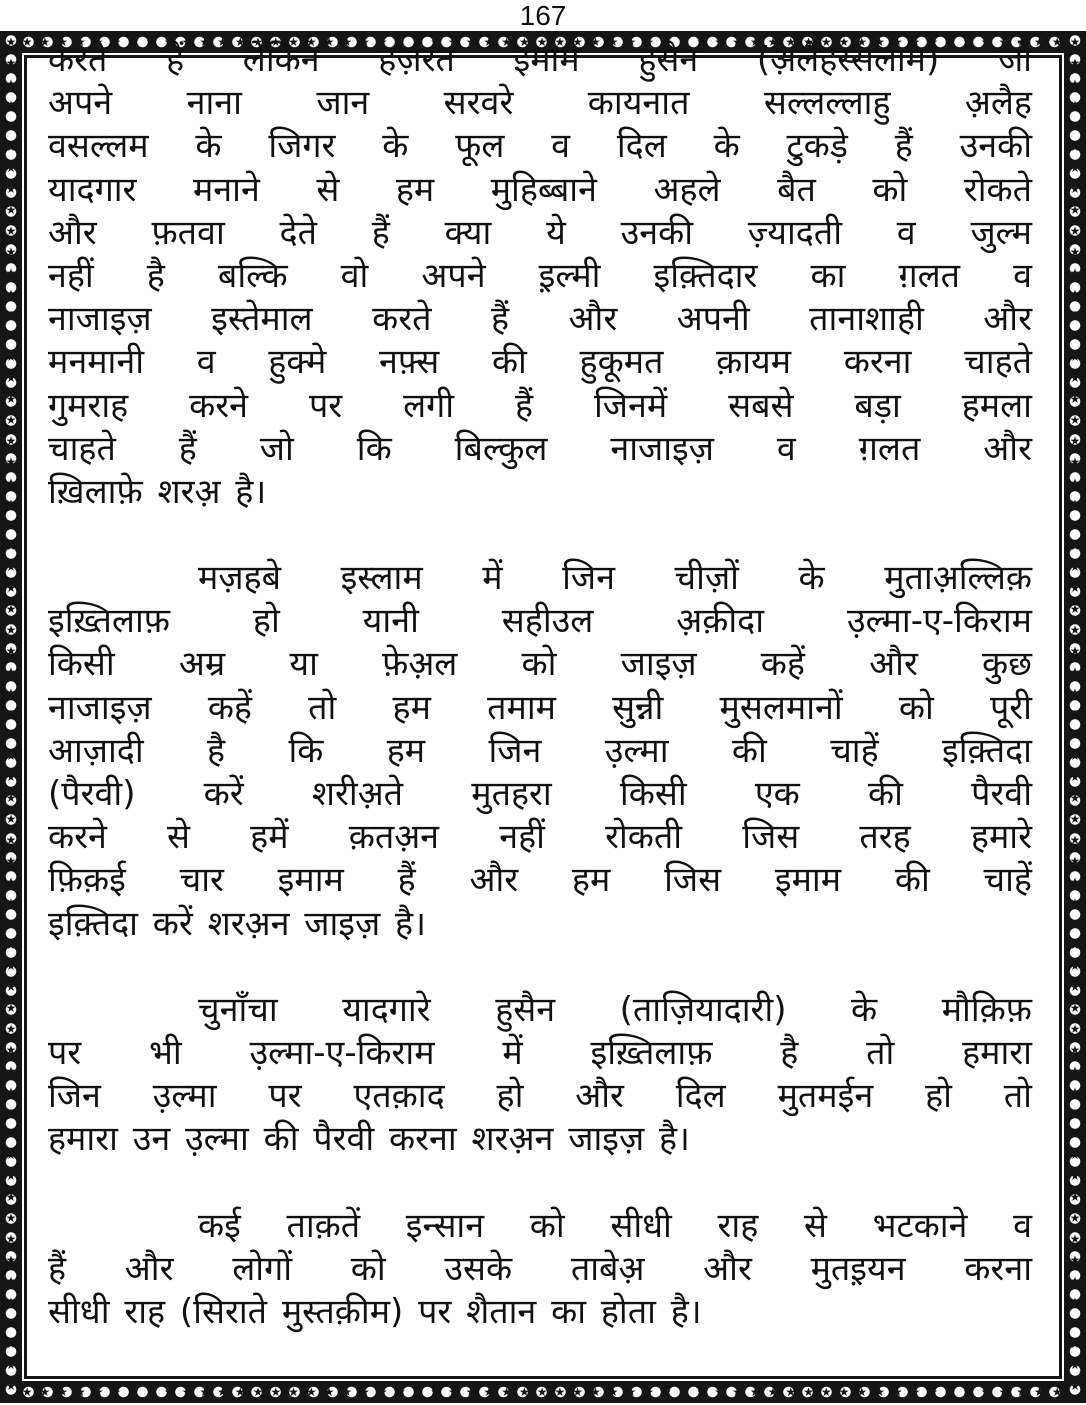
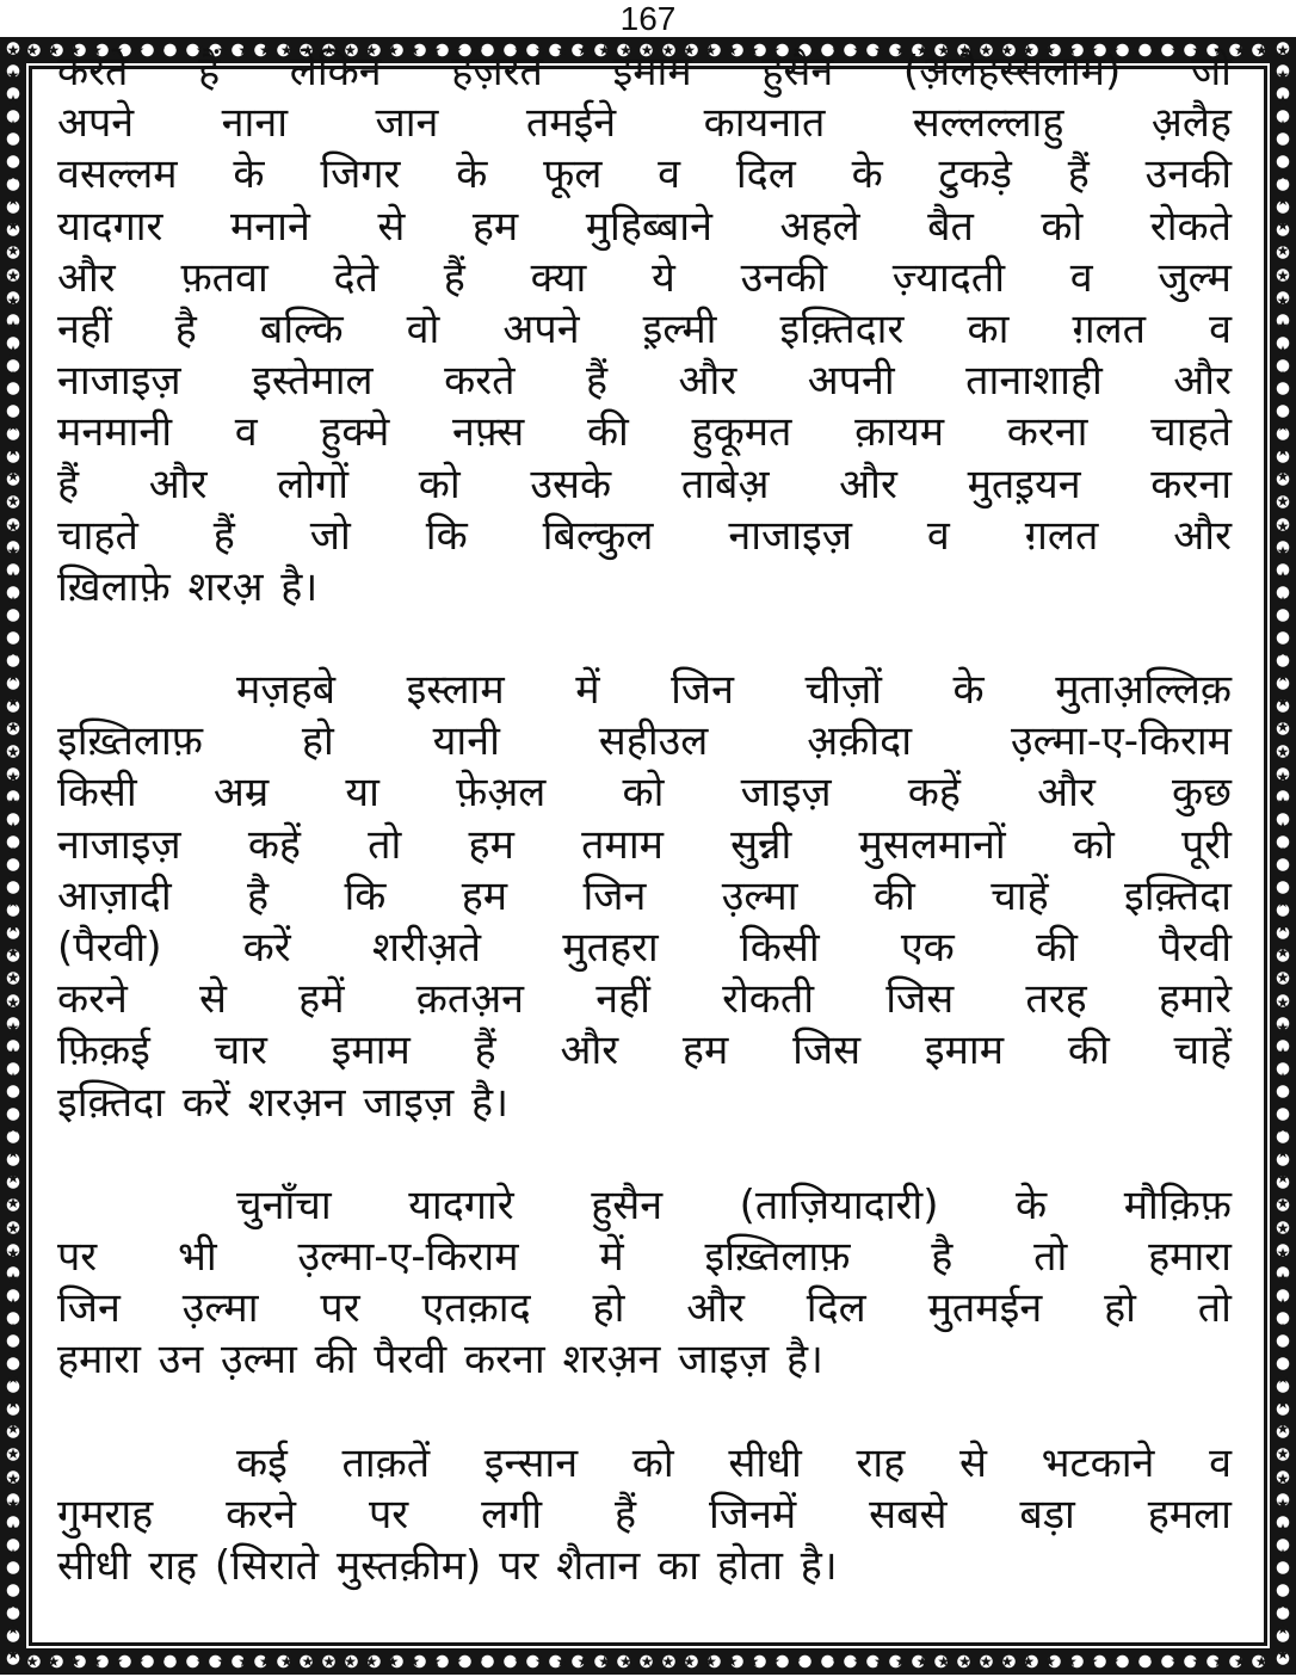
  167
  ★★★★★★★★★★★★★★★★★★★★★★★★★★★★★★★★★★★★★★★★★★★★★★★★★★★★★★★★★★★
  ★★★★★★★★★★★★★★★★★★★★★★★★★★★★★★★★★★★★★★★★★★★★★★★★★★★★★★★★★★★
  करते हैं लेकिन हज़रत इमाम हुसैन (अ़लैहस्सलाम) जो
- अपने नाना जान सरवरे कायनात सल्लल्लाहु अ़लैह
+ अपने नाना जान तमईने कायनात सल्लल्लाहु अ़लैह
  वसल्लम के जिगर के फूल व दिल के टुकड़े हैं उनकी
  यादगार मनाने से हम मुहिब्बाने अहले बैत को रोकते
  और फ़तवा देते हैं क्या ये उनकी ज़्यादती व जुल्म
  नहीं है बल्कि वो अपने इ़ल्मी इक़्तिदार का ग़लत व
  नाजाइज़ इस्तेमाल करते हैं और अपनी तानाशाही और
  मनमानी व हुक्मे नफ़्स की हुकूमत क़ायम करना चाहते
- गुमराह करने पर लगी हैं जिनमें सबसे बड़ा हमला
+ हैं और लोगों को उसके ताबेअ़ और मुतइ़यन करना
  चाहते हैं जो कि बिल्कुल नाजाइज़ व ग़लत और
  ख़िलाफ़े शरअ़ है।
  मज़हबे इस्लाम में जिन चीज़ों के मुताअ़ल्लिक़
  इख़्तिलाफ़ हो यानी सहीउल अ़क़ीदा उ़ल्मा-ए-किराम
  किसी अम्र या फ़ेअ़ल को जाइज़ कहें और कुछ
  नाजाइज़ कहें तो हम तमाम सुन्नी मुसलमानों को पूरी
  आज़ादी है कि हम जिन उ़ल्मा की चाहें इक़्तिदा
  (पैरवी) करें शरीअ़ते मुतहरा किसी एक की पैरवी
  करने से हमें क़तअ़न नहीं रोकती जिस तरह हमारे
  फ़िक़ई चार इमाम हैं और हम जिस इमाम की चाहें
  इक़्तिदा करें शरअ़न जाइज़ है।
  चुनाँचा यादगारे हुसैन (ताज़ियादारी) के मौक़िफ़
  पर भी उ़ल्मा-ए-किराम में इख़्तिलाफ़ है तो हमारा
  जिन उ़ल्मा पर एतक़ाद हो और दिल मुतमईन हो तो
  हमारा उन उ़ल्मा की पैरवी करना शरअ़न जाइज़ है।
  कई ताक़तें इन्सान को सीधी राह से भटकाने व
- हैं और लोगों को उसके ताबेअ़ और मुतइ़यन करना
+ गुमराह करने पर लगी हैं जिनमें सबसे बड़ा हमला
  सीधी राह (सिराते मुस्तक़ीम) पर शैतान का होता है।
